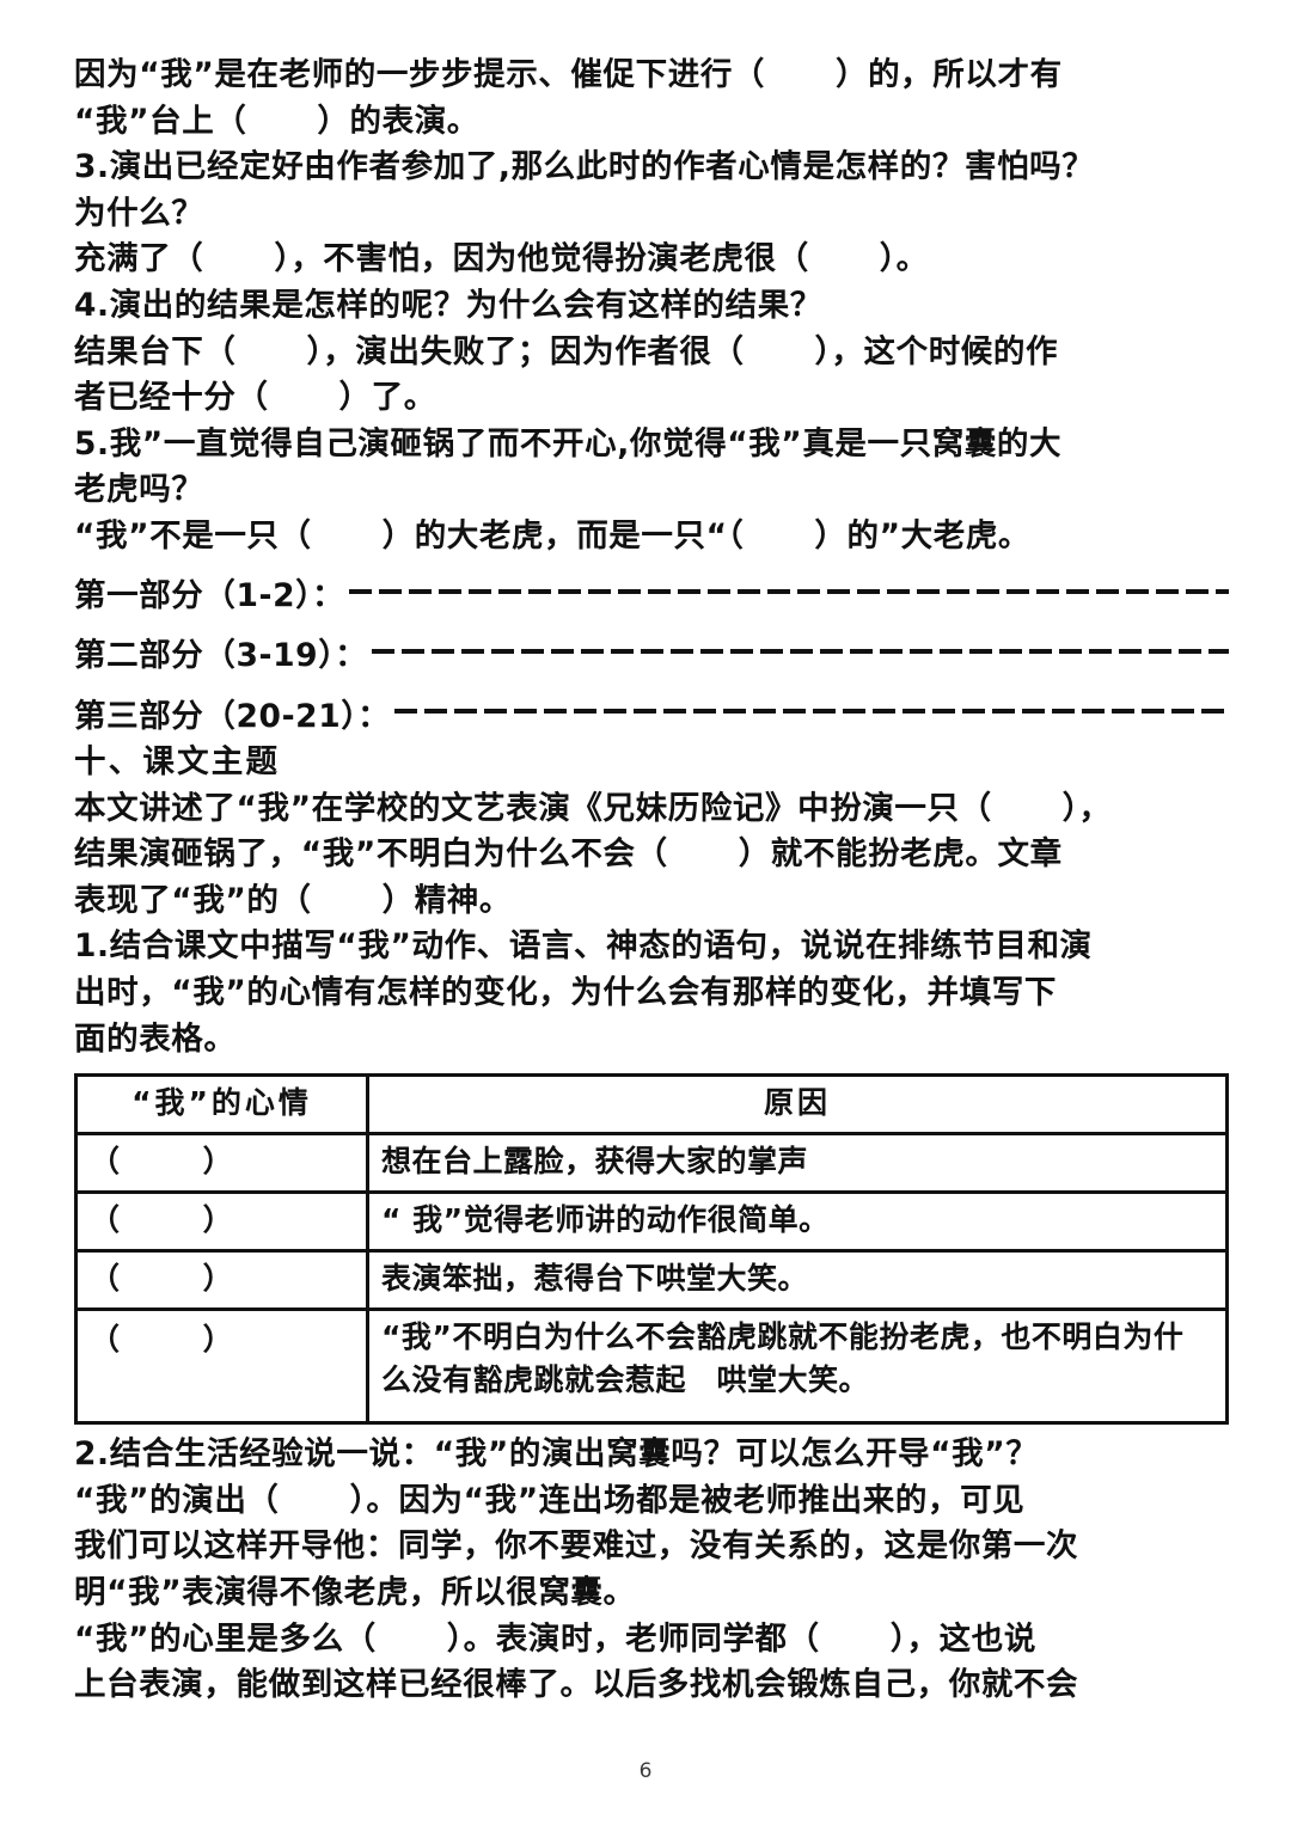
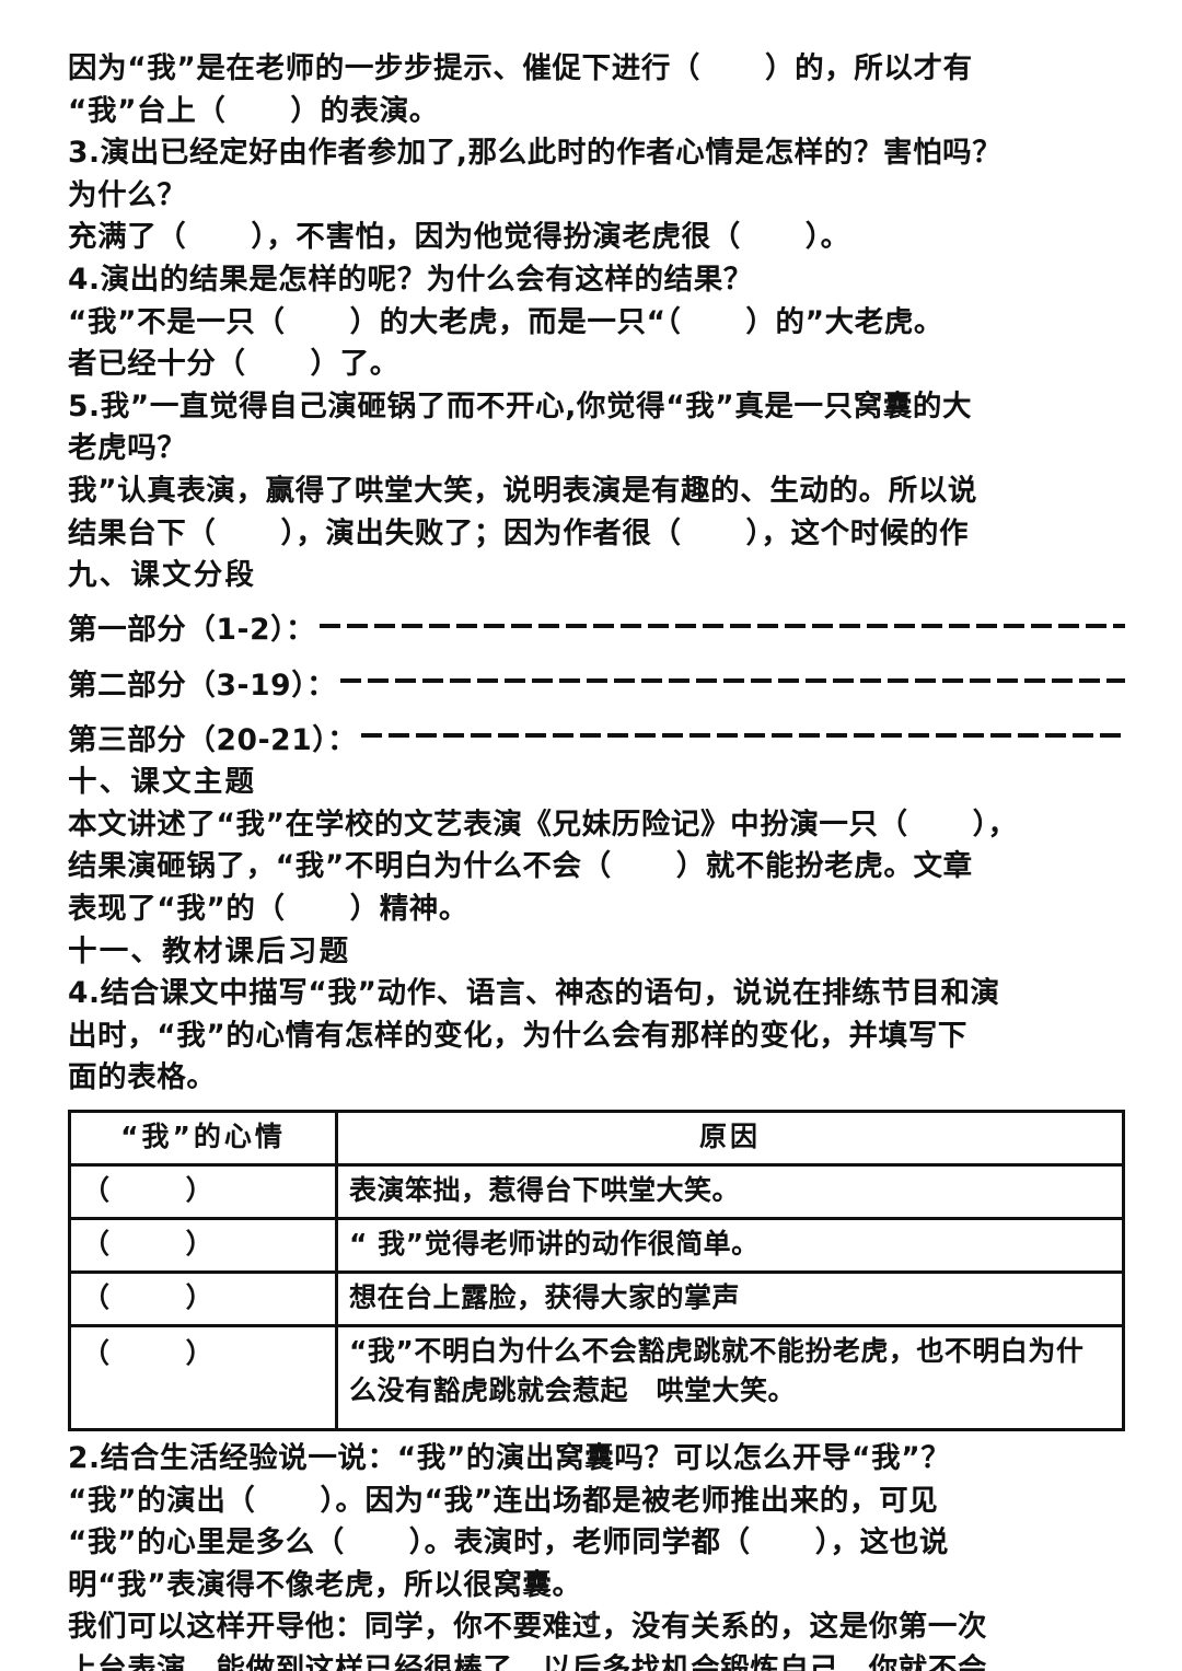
  因为“我”是在老师的一步步提示、催促下进行（ ）的，所以才有
  “我”台上（ ）的表演。
  3.演出已经定好由作者参加了,那么此时的作者心情是怎样的？害怕吗？
  为什么？
  充满了（ ），不害怕，因为他觉得扮演老虎很（ ）。
  4.演出的结果是怎样的呢？为什么会有这样的结果？
- 结果台下（ ），演出失败了；因为作者很（ ），这个时候的作
+ “我”不是一只（ ）的大老虎，而是一只“（ ）的”大老虎。
  者已经十分（ ）了。
  5.我”一直觉得自己演砸锅了而不开心,你觉得“我”真是一只窝囊的大
  老虎吗？
+ 我”认真表演，赢得了哄堂大笑，说明表演是有趣的、生动的。所以说
- “我”不是一只（ ）的大老虎，而是一只“（ ）的”大老虎。
+ 结果台下（ ），演出失败了；因为作者很（ ），这个时候的作
+ 九、课文分段
  第一部分（1-2）：
  第二部分（3-19）：
  第三部分（20-21）：
  十、课文主题
  本文讲述了“我”在学校的文艺表演《兄妹历险记》中扮演一只（ ），
  结果演砸锅了，“我”不明白为什么不会（ ）就不能扮老虎。文章
  表现了“我”的（ ）精神。
+ 十一、教材课后习题
- 1.结合课文中描写“我”动作、语言、神态的语句，说说在排练节目和演
+ 4.结合课文中描写“我”动作、语言、神态的语句，说说在排练节目和演
  出时，“我”的心情有怎样的变化，为什么会有那样的变化，并填写下
  面的表格。
  “我”的心情	原因
- （ ）	想在台上露脸，获得大家的掌声
+ （ ）	表演笨拙，惹得台下哄堂大笑。
  （ ）	“ 我”觉得老师讲的动作很简单。
- （ ）	表演笨拙，惹得台下哄堂大笑。
+ （ ）	想在台上露脸，获得大家的掌声
  （ ）	“我”不明白为什么不会豁虎跳就不能扮老虎，也不明白为什么没有豁虎跳就会惹起 哄堂大笑。
  2.结合生活经验说一说：“我”的演出窝囊吗？可以怎么开导“我”？
  “我”的演出（ ）。因为“我”连出场都是被老师推出来的，可见
- 我们可以这样开导他：同学，你不要难过，没有关系的，这是你第一次
+ “我”的心里是多么（ ）。表演时，老师同学都（ ），这也说
  明“我”表演得不像老虎，所以很窝囊。
- “我”的心里是多么（ ）。表演时，老师同学都（ ），这也说
+ 我们可以这样开导他：同学，你不要难过，没有关系的，这是你第一次
  上台表演，能做到这样已经很棒了。以后多找机会锻炼自己，你就不会
  6
